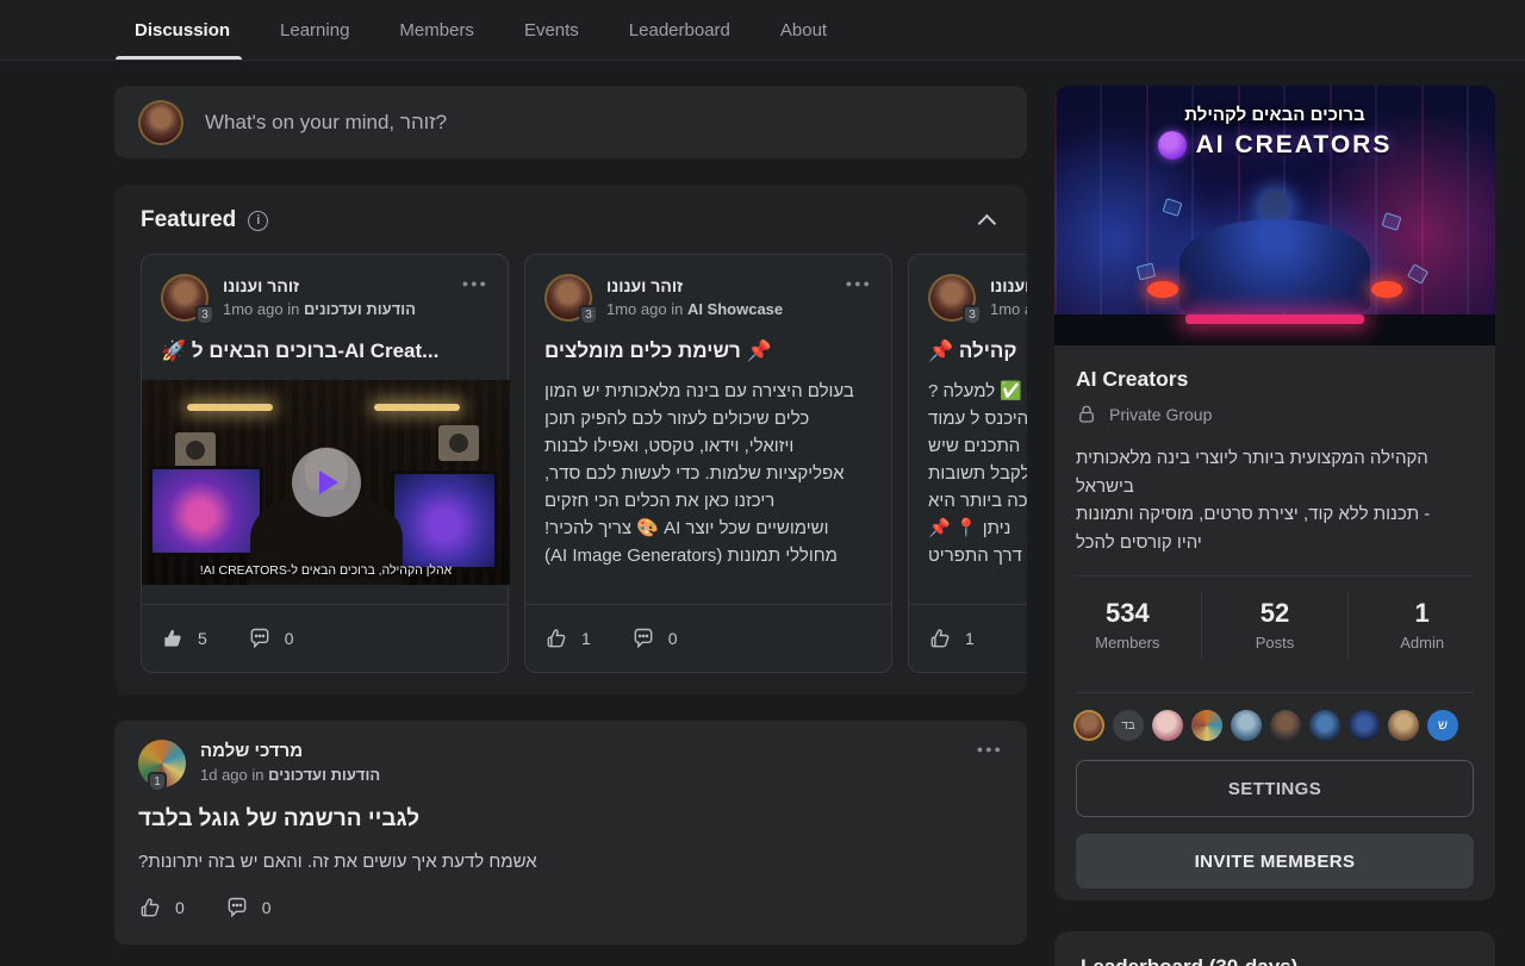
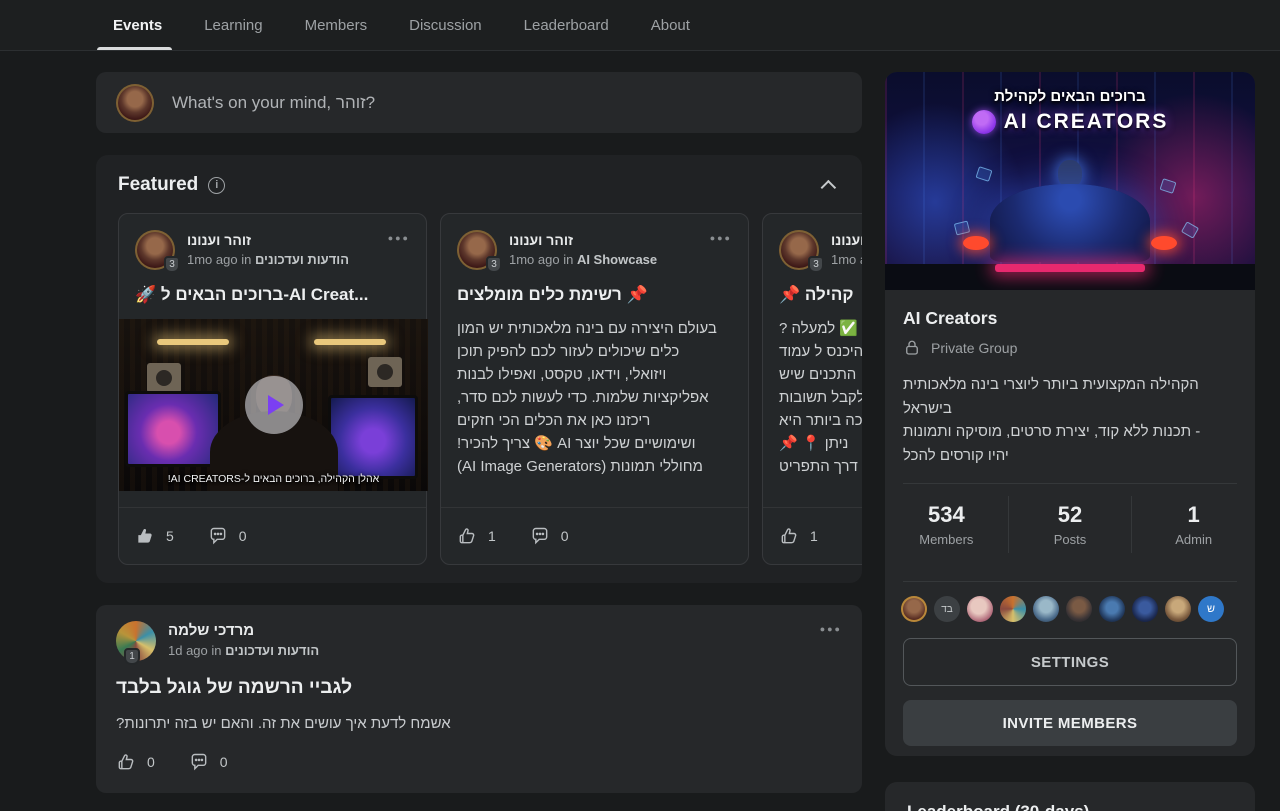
- Discussion
+ Events
  Learning
  Members
- Events
+ Discussion
  Leaderboard
  About
  What's on your mind, זוהר?
  Featured
  i
  3
  זוהר וענונו
  1mo ago in הודעות ועדכונים
  ●●●
  🚀 ברוכים הבאים ל-AI Creat...
  אהלן הקהילה, ברוכים הבאים ל-AI CREATORS!
  5
  0
  3
  זוהר וענונו
  1mo ago in AI Showcase
  ●●●
  רשימת כלים מומלצים 📌
  בעולם היצירה עם בינה מלאכותית יש המון
  כלים שיכולים לעזור לכם להפיק תוכן
  ויזואלי, וידאו, טקסט, ואפילו לבנות
  אפליקציות שלמות. כדי לעשות לכם סדר,
  ריכזנו כאן את הכלים הכי חזקים
  ושימושיים שכל יוצר AI 🎨 צריך להכיר!
  מחוללי תמונות (AI Image Generators)
  1
  0
  3
  📌 קהילה
  ? למעלה ✅
  היכנס ל עמוד
  התכנים שיש
  לקבל תשובות
  כה ביותר היא
  📌 📍 ניתן
  דרך התפריט
  1
  1
  מרדכי שלמה
  1d ago in הודעות ועדכונים
  ●●●
  לגביי הרשמה של גוגל בלבד
  אשמח לדעת איך עושים את זה. והאם יש בזה יתרונות?
  0
  0
  ברוכים הבאים לקהילת
  AI CREATORS
  AI Creators
  Private Group
  הקהילה המקצועית ביותר ליוצרי בינה מלאכותית
  בישראל
  תכנות ללא קוד, יצירת סרטים, מוסיקה ותמונות -
  יהיו קורסים להכל
  534
  Members
  52
  Posts
  1
  Admin
  בד
  ש
  SETTINGS
  INVITE MEMBERS
